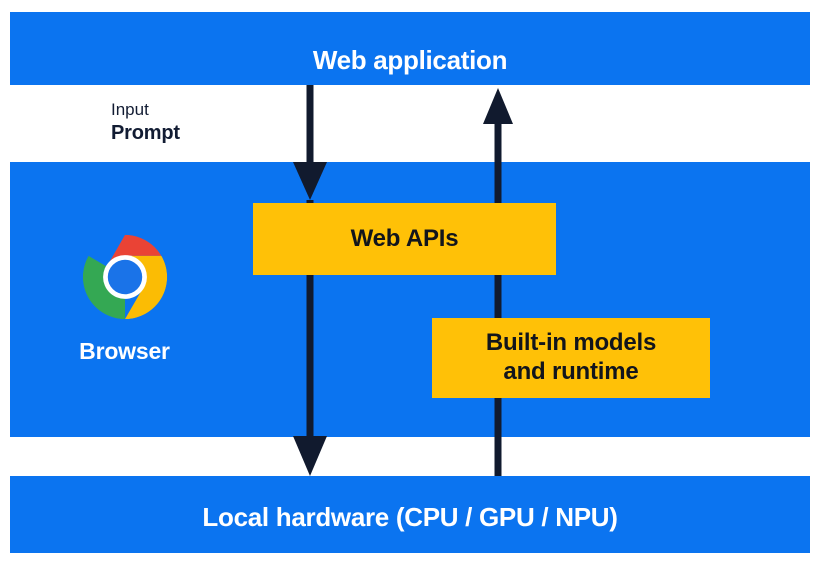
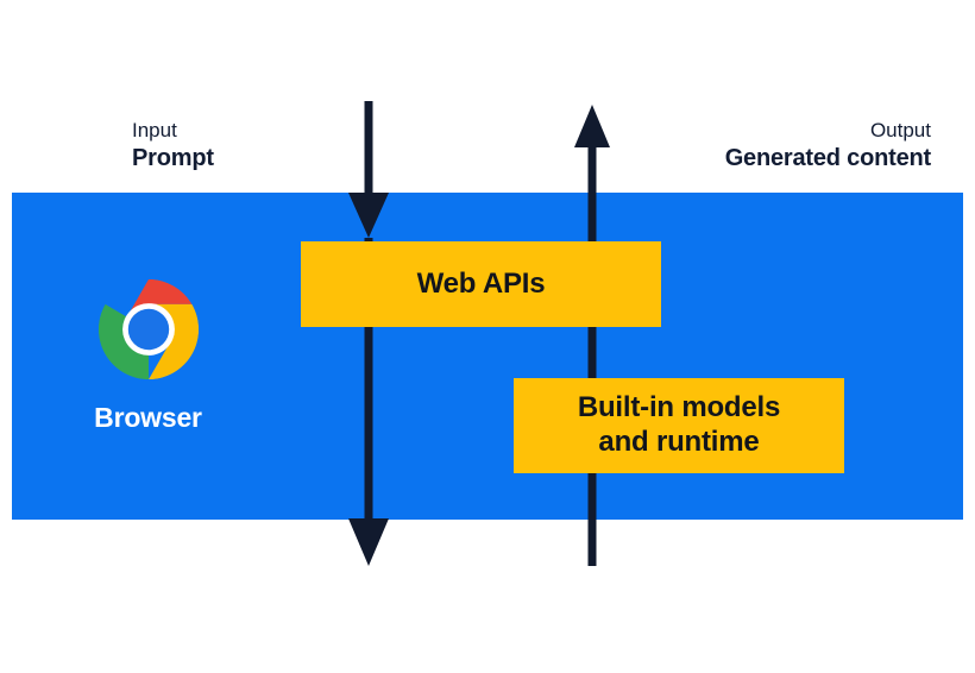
- Web application
- Local hardware (CPU / GPU / NPU)
  Input
  Prompt
+ Output
+ Generated content
  Web APIs
  Built-in models
  and runtime
  Browser
